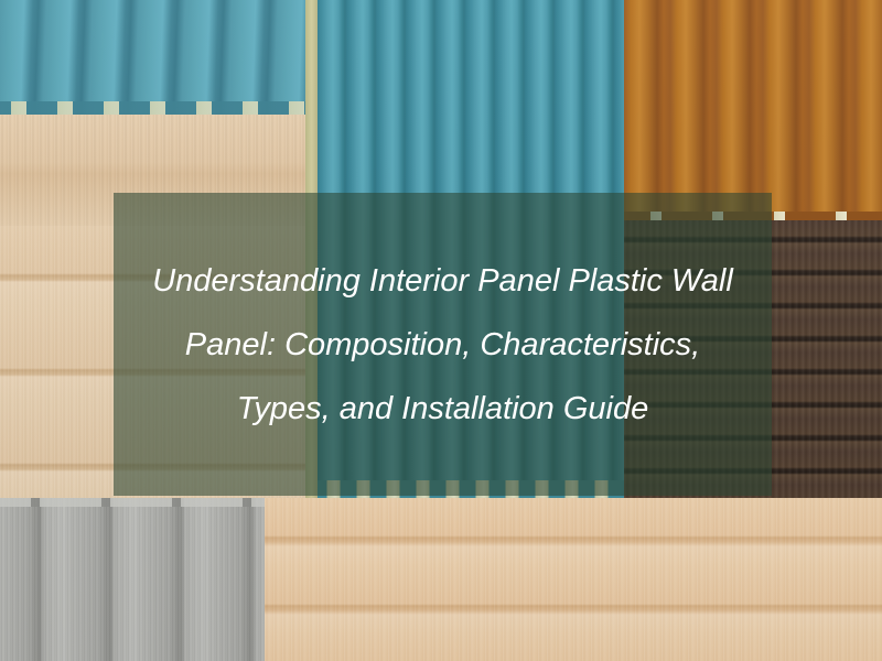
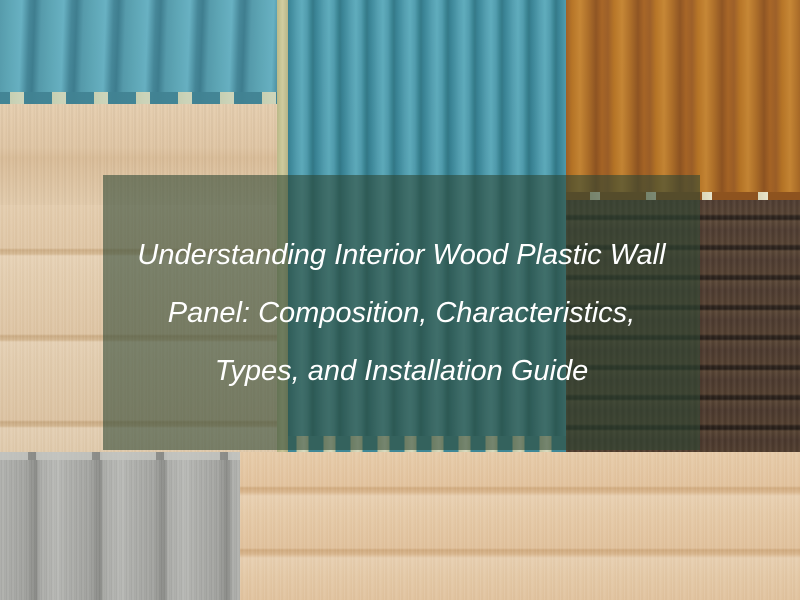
- Understanding Interior Panel Plastic Wall
+ Understanding Interior Wood Plastic Wall
  Panel: Composition, Characteristics,
  Types, and Installation Guide
